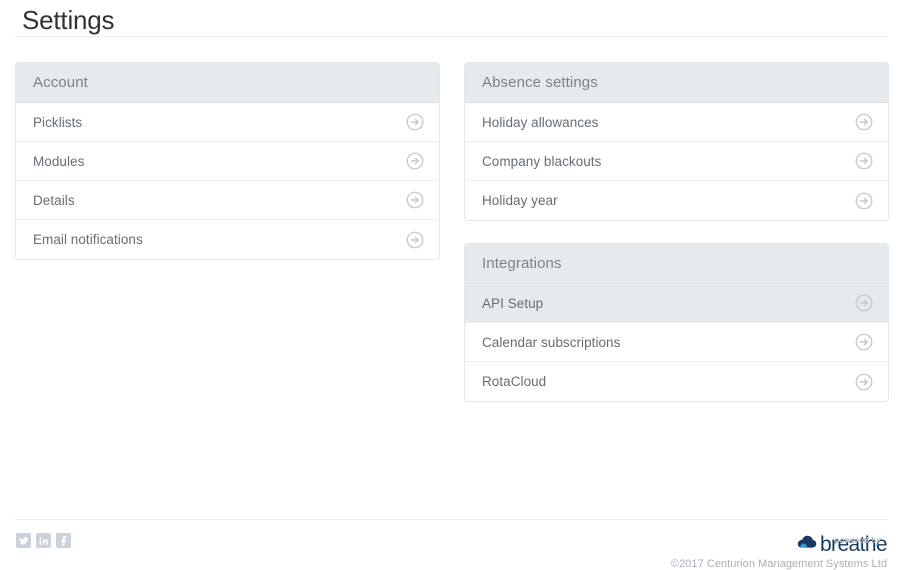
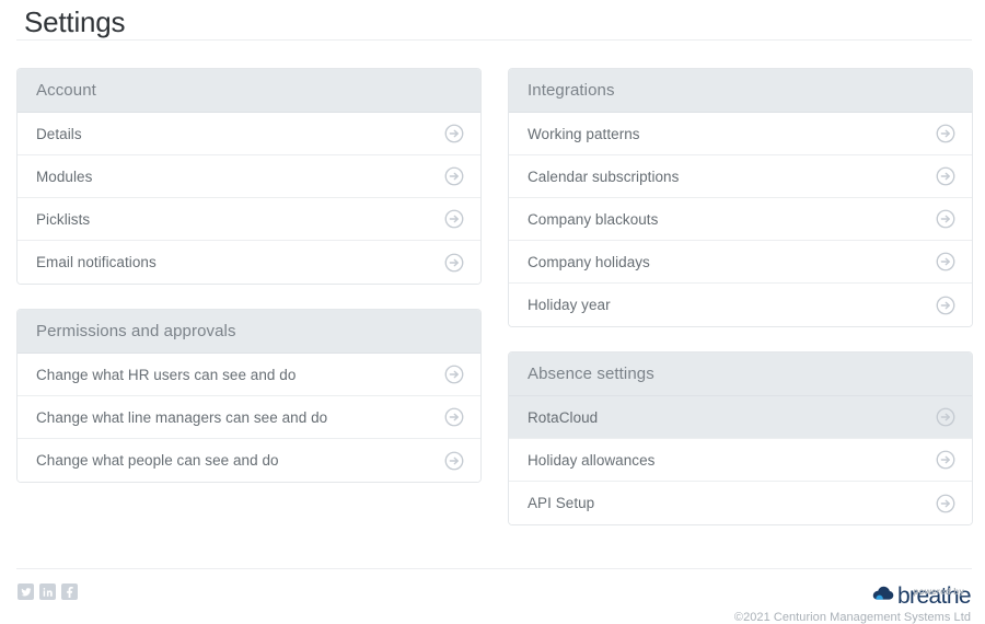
  Settings
  Account
- Picklists
+ Details
  Modules
- Details
+ Picklists
  Email notifications
+ Permissions and approvals
+ Change what HR users can see and do
+ Change what line managers can see and do
+ Change what people can see and do
- Absence settings
+ Integrations
+ Working patterns
- Holiday allowances
+ Calendar subscriptions
  Company blackouts
+ Company holidays
  Holiday year
- Integrations
+ Absence settings
- API Setup
+ RotaCloud
- Calendar subscriptions
+ Holiday allowances
- RotaCloud
+ API Setup
  powered by
  breathe
- ©2017 Centurion Management Systems Ltd
+ ©2021 Centurion Management Systems Ltd
